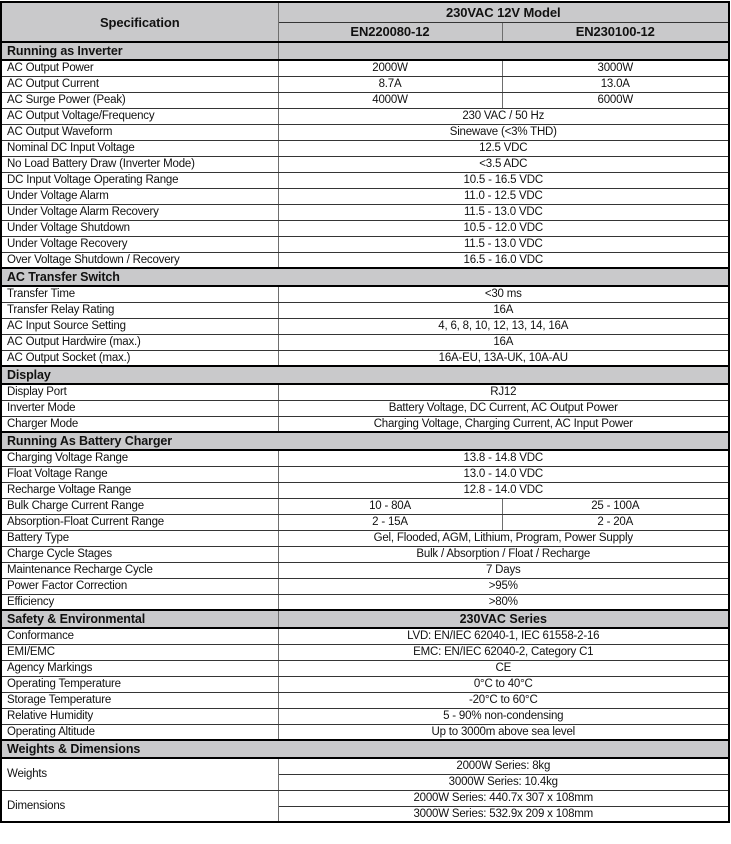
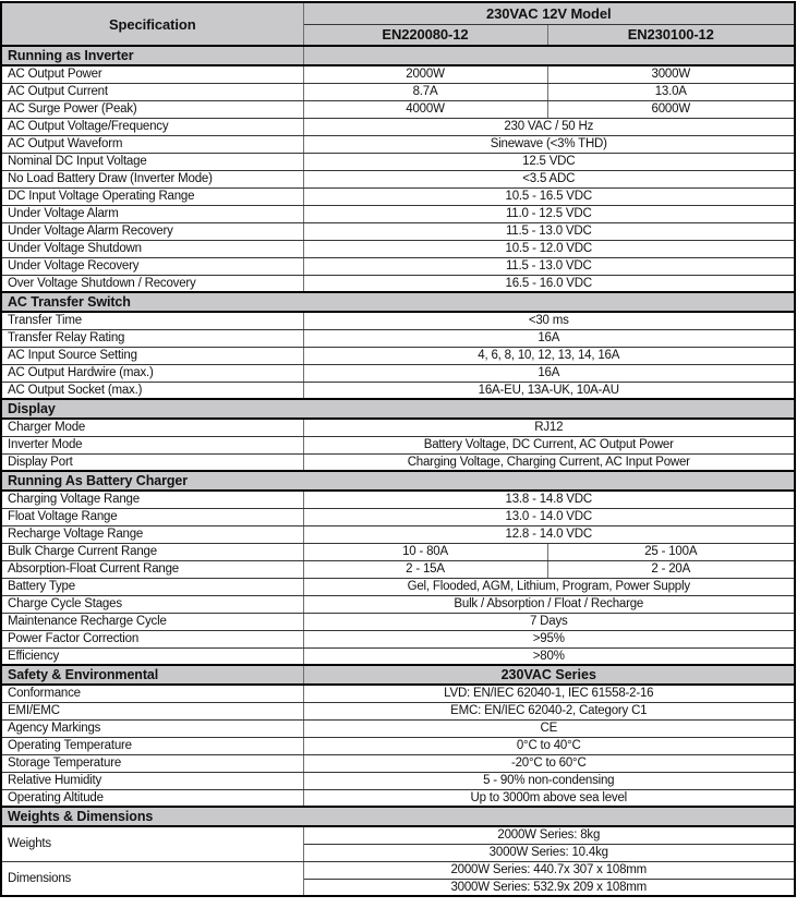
  Specification	230VAC 12V Model
  EN220080-12	EN230100-12
  Running as Inverter
  AC Output Power	2000W	3000W
  AC Output Current	8.7A	13.0A
  AC Surge Power (Peak)	4000W	6000W
  AC Output Voltage/Frequency	230 VAC / 50 Hz
  AC Output Waveform	Sinewave (<3% THD)
  Nominal DC Input Voltage	12.5 VDC
  No Load Battery Draw (Inverter Mode)	<3.5 ADC
  DC Input Voltage Operating Range	10.5 - 16.5 VDC
  Under Voltage Alarm	11.0 - 12.5 VDC
  Under Voltage Alarm Recovery	11.5 - 13.0 VDC
  Under Voltage Shutdown	10.5 - 12.0 VDC
  Under Voltage Recovery	11.5 - 13.0 VDC
  Over Voltage Shutdown / Recovery	16.5 - 16.0 VDC
  AC Transfer Switch
  Transfer Time	<30 ms
  Transfer Relay Rating	16A
  AC Input Source Setting	4, 6, 8, 10, 12, 13, 14, 16A
  AC Output Hardwire (max.)	16A
  AC Output Socket (max.)	16A-EU, 13A-UK, 10A-AU
  Display
- Display Port	RJ12
+ Charger Mode	RJ12
  Inverter Mode	Battery Voltage, DC Current, AC Output Power
- Charger Mode	Charging Voltage, Charging Current, AC Input Power
+ Display Port	Charging Voltage, Charging Current, AC Input Power
  Running As Battery Charger
  Charging Voltage Range	13.8 - 14.8 VDC
  Float Voltage Range	13.0 - 14.0 VDC
  Recharge Voltage Range	12.8 - 14.0 VDC
  Bulk Charge Current Range	10 - 80A	25 - 100A
  Absorption-Float Current Range	2 - 15A	2 - 20A
  Battery Type	Gel, Flooded, AGM, Lithium, Program, Power Supply
  Charge Cycle Stages	Bulk / Absorption / Float / Recharge
  Maintenance Recharge Cycle	7 Days
  Power Factor Correction	>95%
  Efficiency	>80%
  Safety & Environmental	230VAC Series
  Conformance	LVD: EN/IEC 62040-1, IEC 61558-2-16
  EMI/EMC	EMC: EN/IEC 62040-2, Category C1
  Agency Markings	CE
  Operating Temperature	0°C to 40°C
  Storage Temperature	-20°C to 60°C
  Relative Humidity	5 - 90% non-condensing
  Operating Altitude	Up to 3000m above sea level
  Weights & Dimensions
  Weights	2000W Series: 8kg
  3000W Series: 10.4kg
  Dimensions	2000W Series: 440.7x 307 x 108mm
  3000W Series: 532.9x 209 x 108mm
